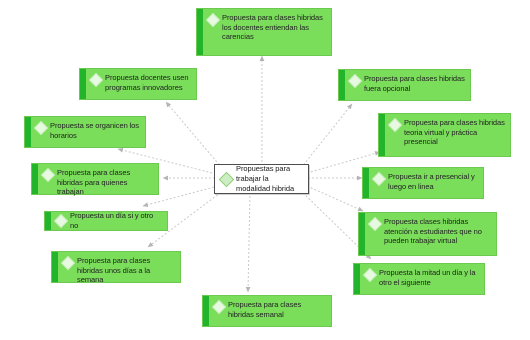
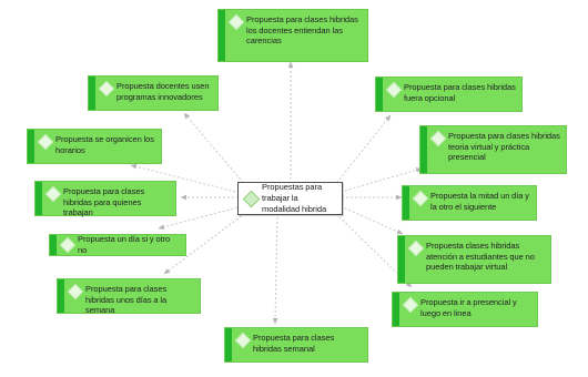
  Propuesta para clases hibridas los docentes entiendan las carencias
  Propuesta docentes usen programas innovadores
  Propuesta se organicen los horarios
  Propuesta para clases hibridas para quienes trabajan
  Propuesta un día si y otro no
  Propuesta para clases hibridas unos días a la semana
  Propuesta para clases hibridas semanal
- Propuesta la mitad un día y la otro el siguiente
+ Propuesta ir a presencial y luego en linea
  Propuesta clases hibridas atención a estudiantes que no pueden trabajar virtual
- Propuesta ir a presencial y luego en linea
+ Propuesta la mitad un día y la otro el siguiente
  Propuesta para clases hibridas teoria virtual y práctica presencial
  Propuesta para clases hibridas fuera opcional
  Propuestas para trabajar la modalidad hibrida
